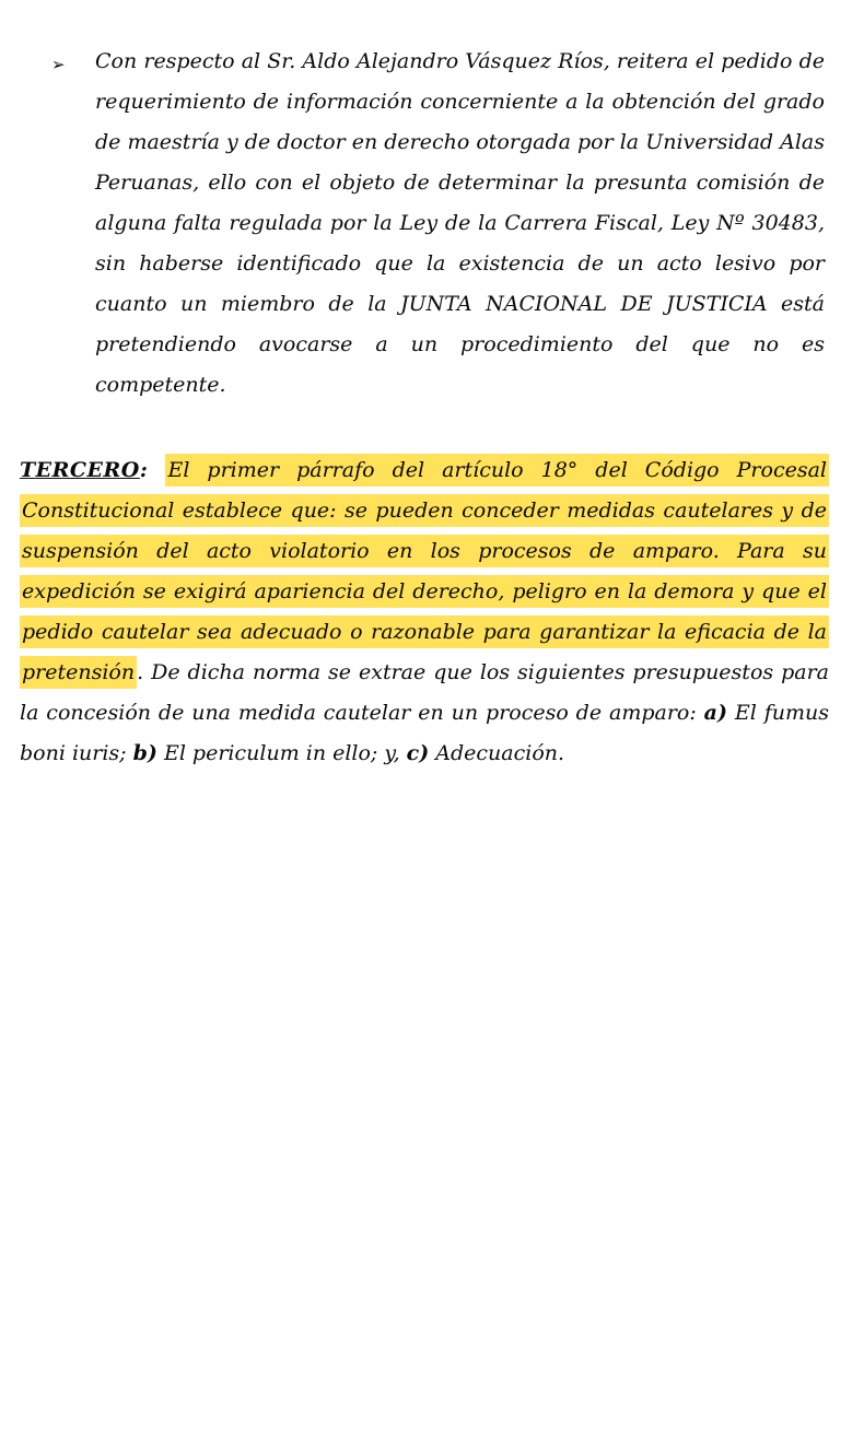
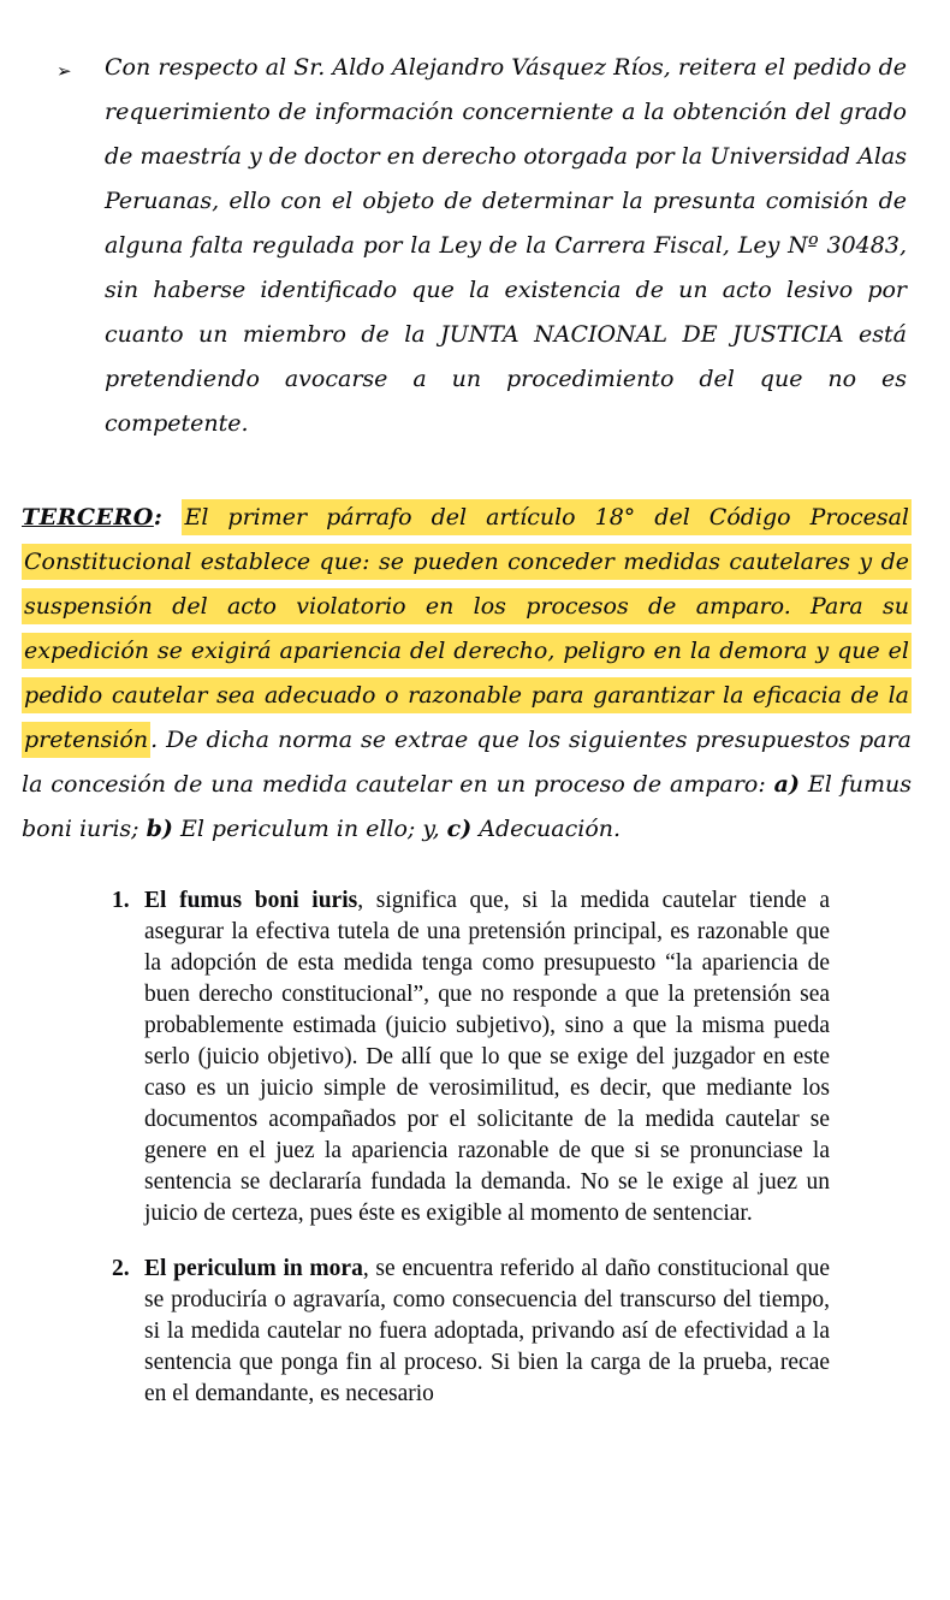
  ➢
  Con respecto al Sr. Aldo Alejandro Vásquez Ríos, reitera el pedido de requerimiento de información concerniente a la obtención del grado de maestría y de doctor en derecho otorgada por la Universidad Alas Peruanas, ello con el objeto de determinar la presunta comisión de alguna falta regulada por la Ley de la Carrera Fiscal, Ley Nº 30483, sin haberse identificado que la existencia de un acto lesivo por cuanto un miembro de la JUNTA NACIONAL DE JUSTICIA está pretendiendo avocarse a un procedimiento del que no es competente.
  TERCERO: El primer párrafo del artículo 18° del Código Procesal Constitucional establece que: se pueden conceder medidas cautelares y de suspensión del acto violatorio en los procesos de amparo. Para su expedición se exigirá apariencia del derecho, peligro en la demora y que el pedido cautelar sea adecuado o razonable para garantizar la eficacia de la pretensión. De dicha norma se extrae que los siguientes presupuestos para la concesión de una medida cautelar en un proceso de amparo: a) El fumus boni iuris; b) El periculum in ello; y, c) Adecuación.
+ 1.
+ El fumus boni iuris, significa que, si la medida cautelar tiende a asegurar la efectiva tutela de una pretensión principal, es razonable que la adopción de esta medida tenga como presupuesto “la apariencia de buen derecho constitucional”, que no responde a que la pretensión sea probablemente estimada (juicio subjetivo), sino a que la misma pueda serlo (juicio objetivo). De allí que lo que se exige del juzgador en este caso es un juicio simple de verosimilitud, es decir, que mediante los documentos acompañados por el solicitante de la medida cautelar se genere en el juez la apariencia razonable de que si se pronunciase la sentencia se declararía fundada la demanda. No se le exige al juez un juicio de certeza, pues éste es exigible al momento de sentenciar.
+ 2.
+ El periculum in mora, se encuentra referido al daño constitucional que se produciría o agravaría, como consecuencia del transcurso del tiempo, si la medida cautelar no fuera adoptada, privando así de efectividad a la sentencia que ponga fin al proceso. Si bien la carga de la prueba, recae en el demandante, es necesario
